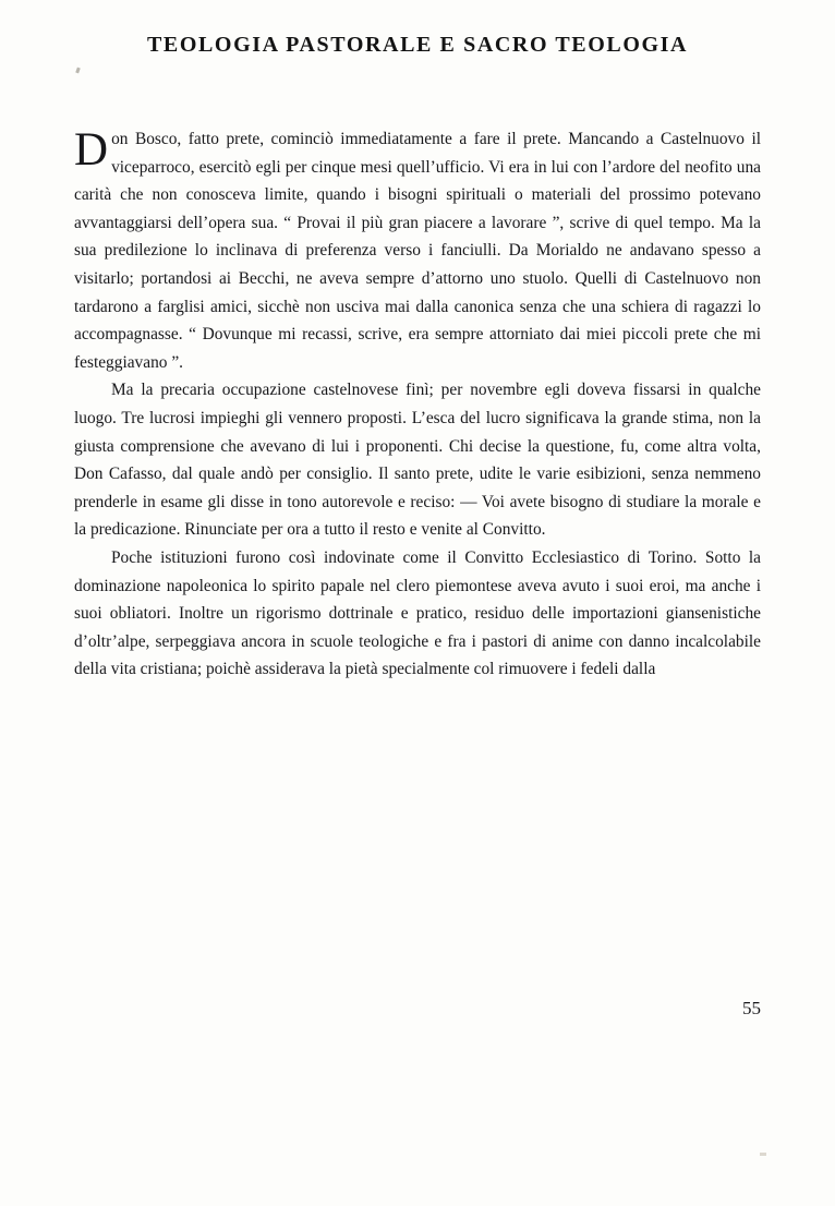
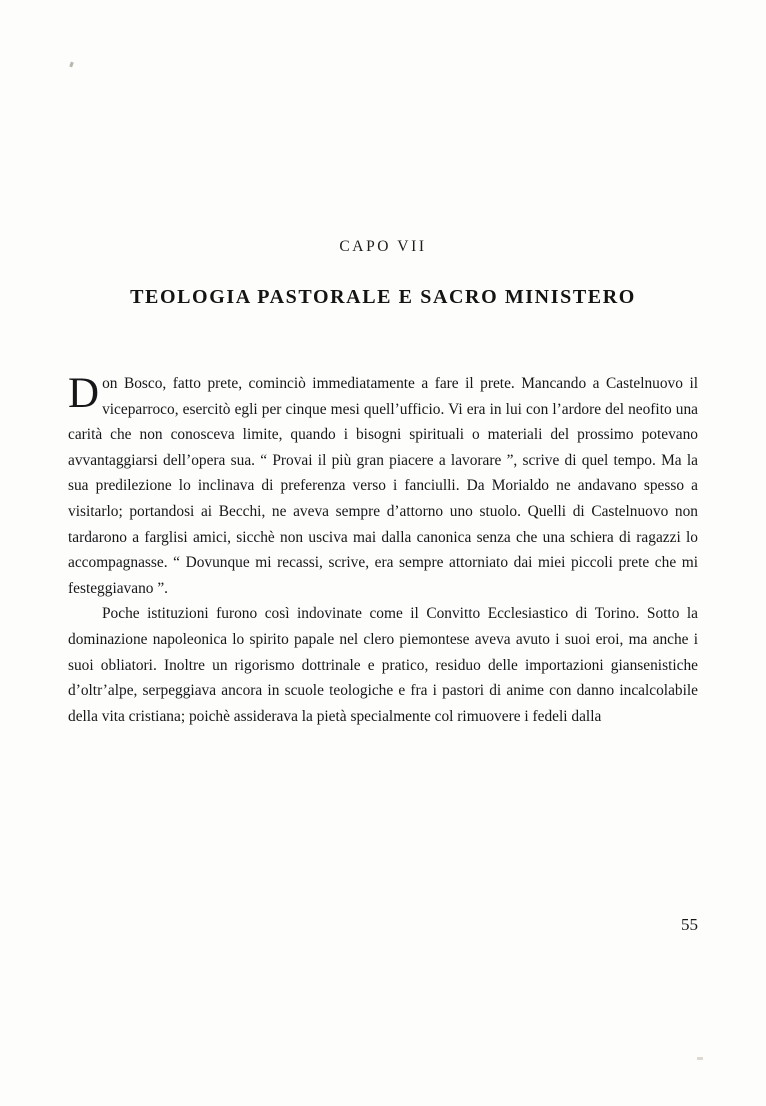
+ CAPO VII
- TEOLOGIA PASTORALE E SACRO TEOLOGIA
+ TEOLOGIA PASTORALE E SACRO MINISTERO
  D
  on Bosco, fatto prete, cominciò immediatamente a fare il prete. Mancando a Castelnuovo il viceparroco, esercitò egli per cinque mesi quell’ufficio. Vi era in lui con l’ardore del neofito una carità che non conosceva limite, quando i bisogni spirituali o materiali del prossimo potevano avvantaggiarsi dell’opera sua. “ Provai il più gran piacere a lavorare ”, scrive di quel tempo. Ma la sua predilezione lo inclinava di preferenza verso i fanciulli. Da Morialdo ne andavano spesso a visitarlo; portandosi ai Becchi, ne aveva sempre d’attorno uno stuolo. Quelli di Castelnuovo non tardarono a farglisi amici, sicchè non usciva mai dalla canonica senza che una schiera di ragazzi lo accompagnasse. “ Dovunque mi recassi, scrive, era sempre attorniato dai miei piccoli prete che mi festeggiavano ”.
- Ma la precaria occupazione castelnovese finì; per novembre egli doveva fissarsi in qualche luogo. Tre lucrosi impieghi gli vennero proposti. L’esca del lucro significava la grande stima, non la giusta comprensione che avevano di lui i proponenti. Chi decise la questione, fu, come altra volta, Don Cafasso, dal quale andò per consiglio. Il santo prete, udite le varie esibizioni, senza nemmeno prenderle in esame gli disse in tono autorevole e reciso: — Voi avete bisogno di studiare la morale e la predicazione. Rinunciate per ora a tutto il resto e venite al Convitto.
  Poche istituzioni furono così indovinate come il Convitto Ecclesiastico di Torino. Sotto la dominazione napoleonica lo spirito papale nel clero piemontese aveva avuto i suoi eroi, ma anche i suoi obliatori. Inoltre un rigorismo dottrinale e pratico, residuo delle importazioni giansenistiche d’oltr’alpe, serpeggiava ancora in scuole teologiche e fra i pastori di anime con danno incalcolabile della vita cristiana; poichè assiderava la pietà specialmente col rimuovere i fedeli dalla
  55
